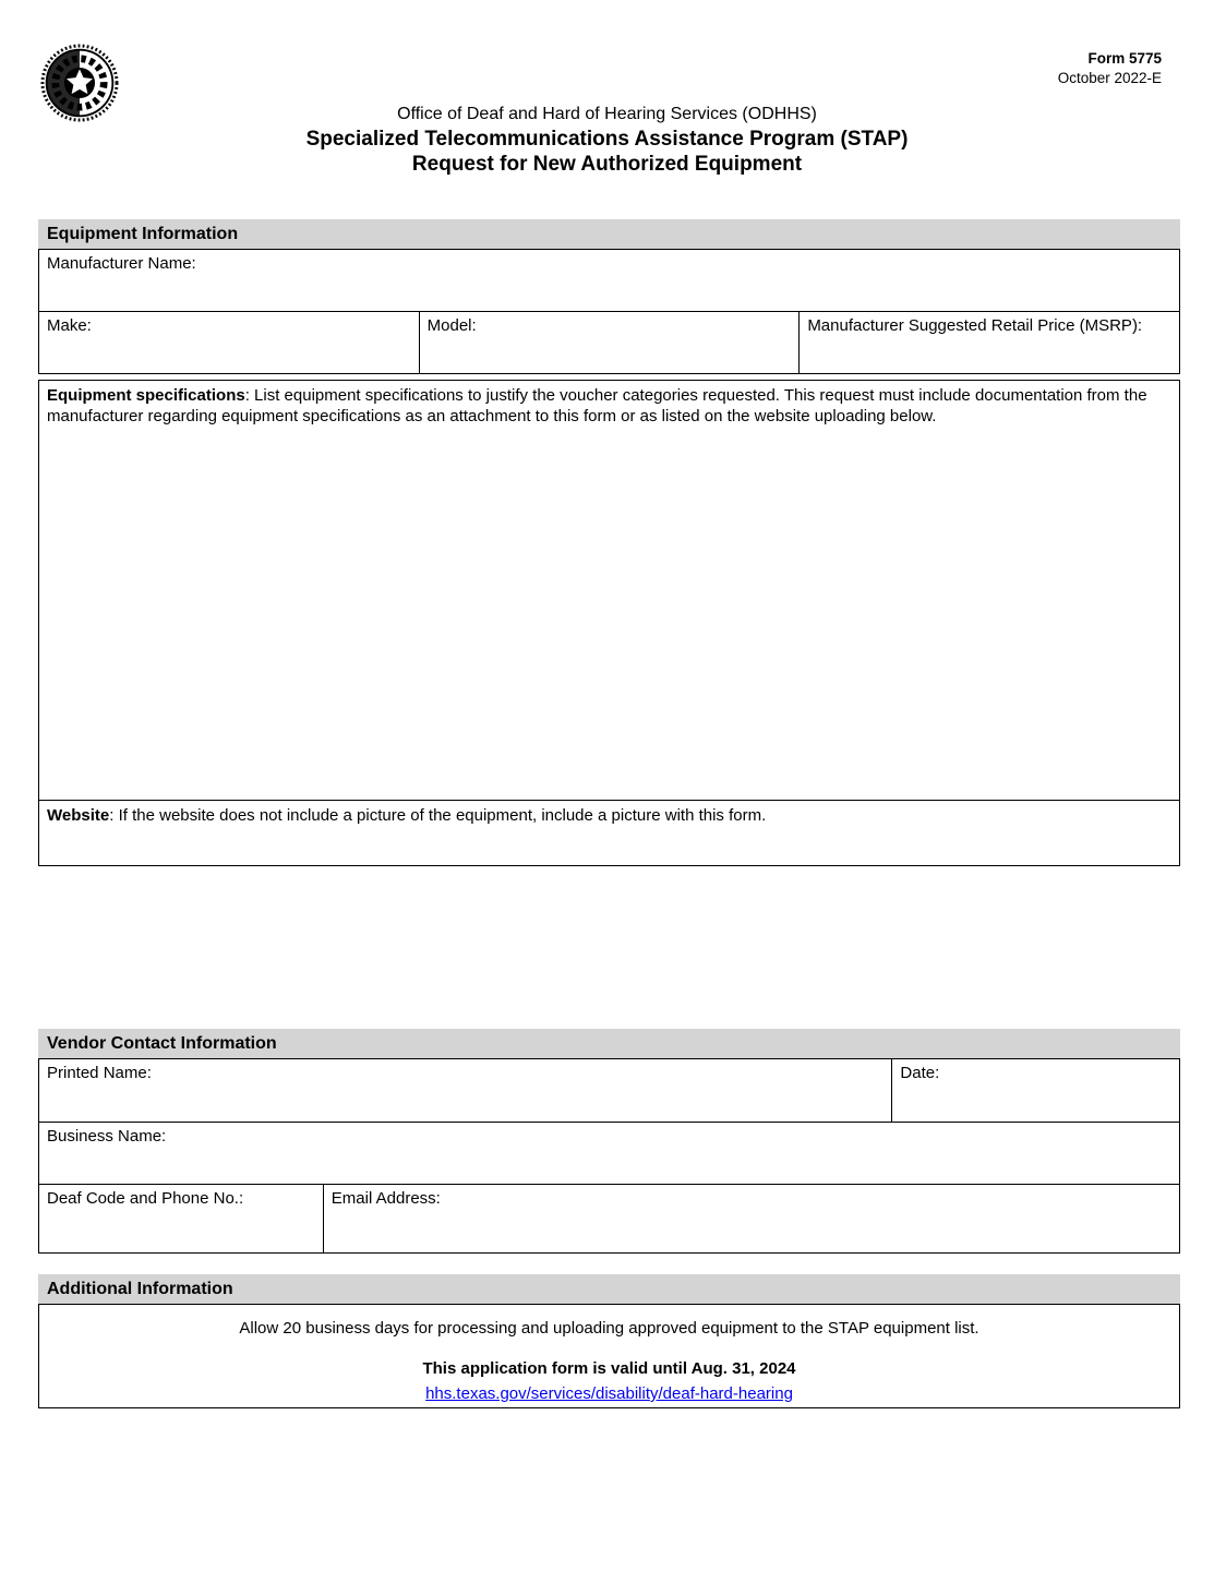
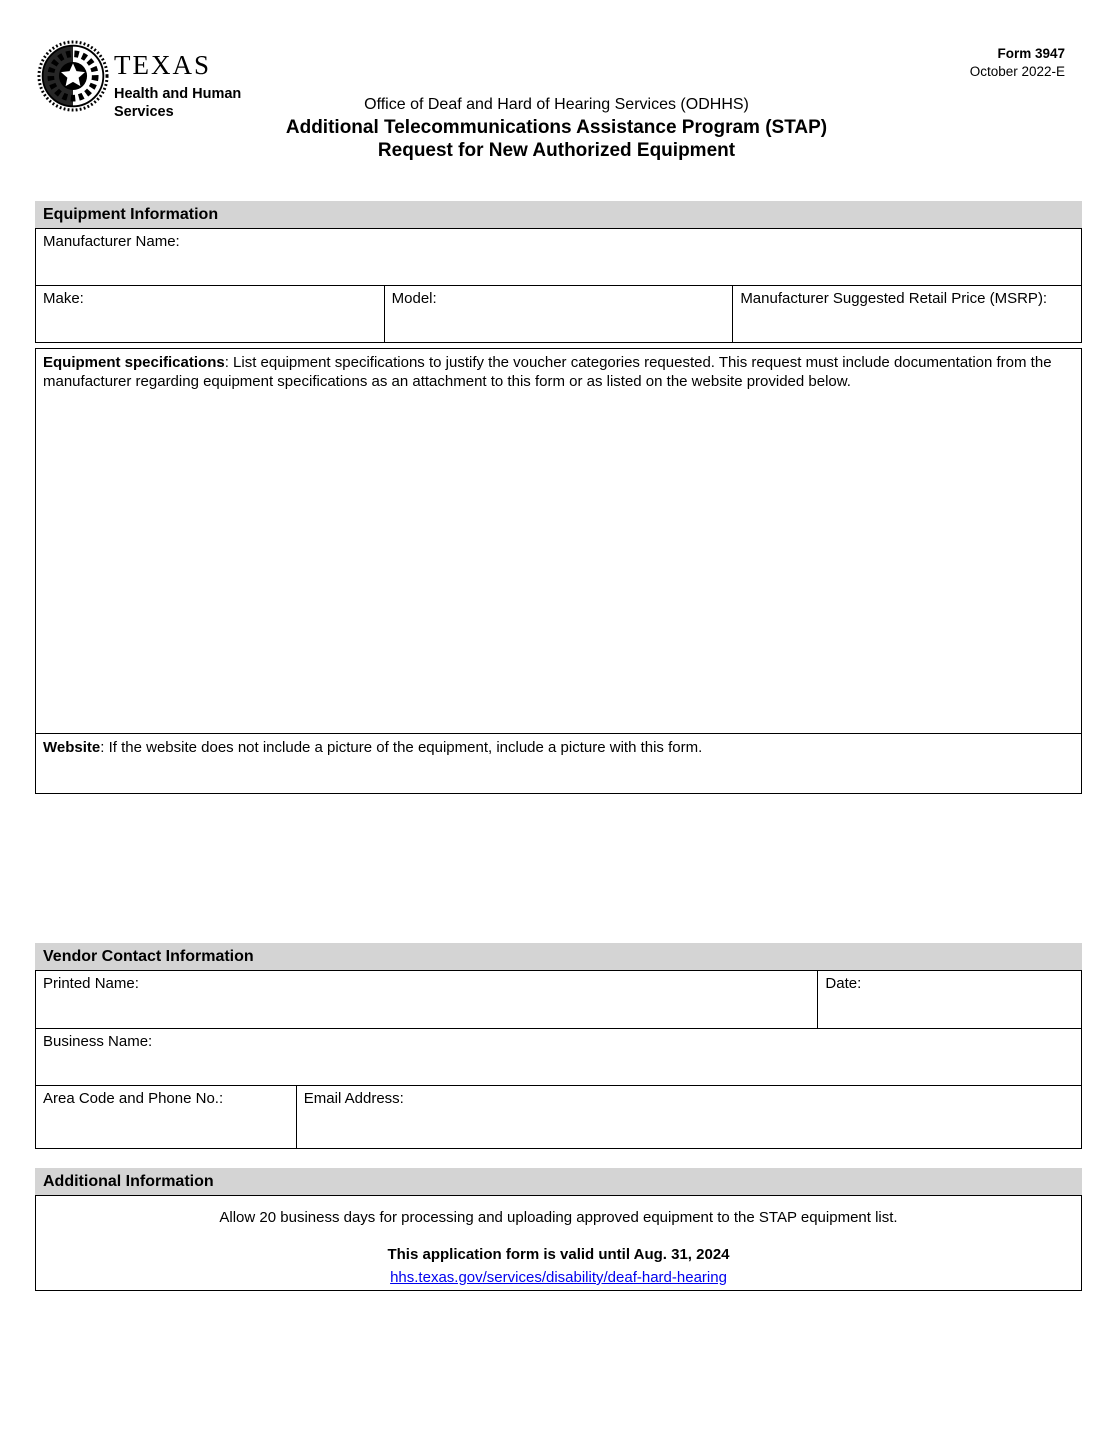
+ TEXAS
+ Health and Human
+ Services
- Form 5775
+ Form 3947
  October 2022-E
  Office of Deaf and Hard of Hearing Services (ODHHS)
- Specialized Telecommunications Assistance Program (STAP)
+ Additional Telecommunications Assistance Program (STAP)
  Request for New Authorized Equipment
  Equipment Information
  Manufacturer Name:
  Make:	Model:	Manufacturer Suggested Retail Price (MSRP):
- Equipment specifications: List equipment specifications to justify the voucher categories requested. This request must include documentation from the manufacturer regarding equipment specifications as an attachment to this form or as listed on the website uploading below.
+ Equipment specifications: List equipment specifications to justify the voucher categories requested. This request must include documentation from the manufacturer regarding equipment specifications as an attachment to this form or as listed on the website provided below.
  Website: If the website does not include a picture of the equipment, include a picture with this form.
  Vendor Contact Information
  Printed Name:	Date:
  Business Name:
- Deaf Code and Phone No.:	Email Address:
+ Area Code and Phone No.:	Email Address:
  Additional Information
  Allow 20 business days for processing and uploading approved equipment to the STAP equipment list.
  This application form is valid until Aug. 31, 2024
  hhs.texas.gov/services/disability/deaf-hard-hearing
